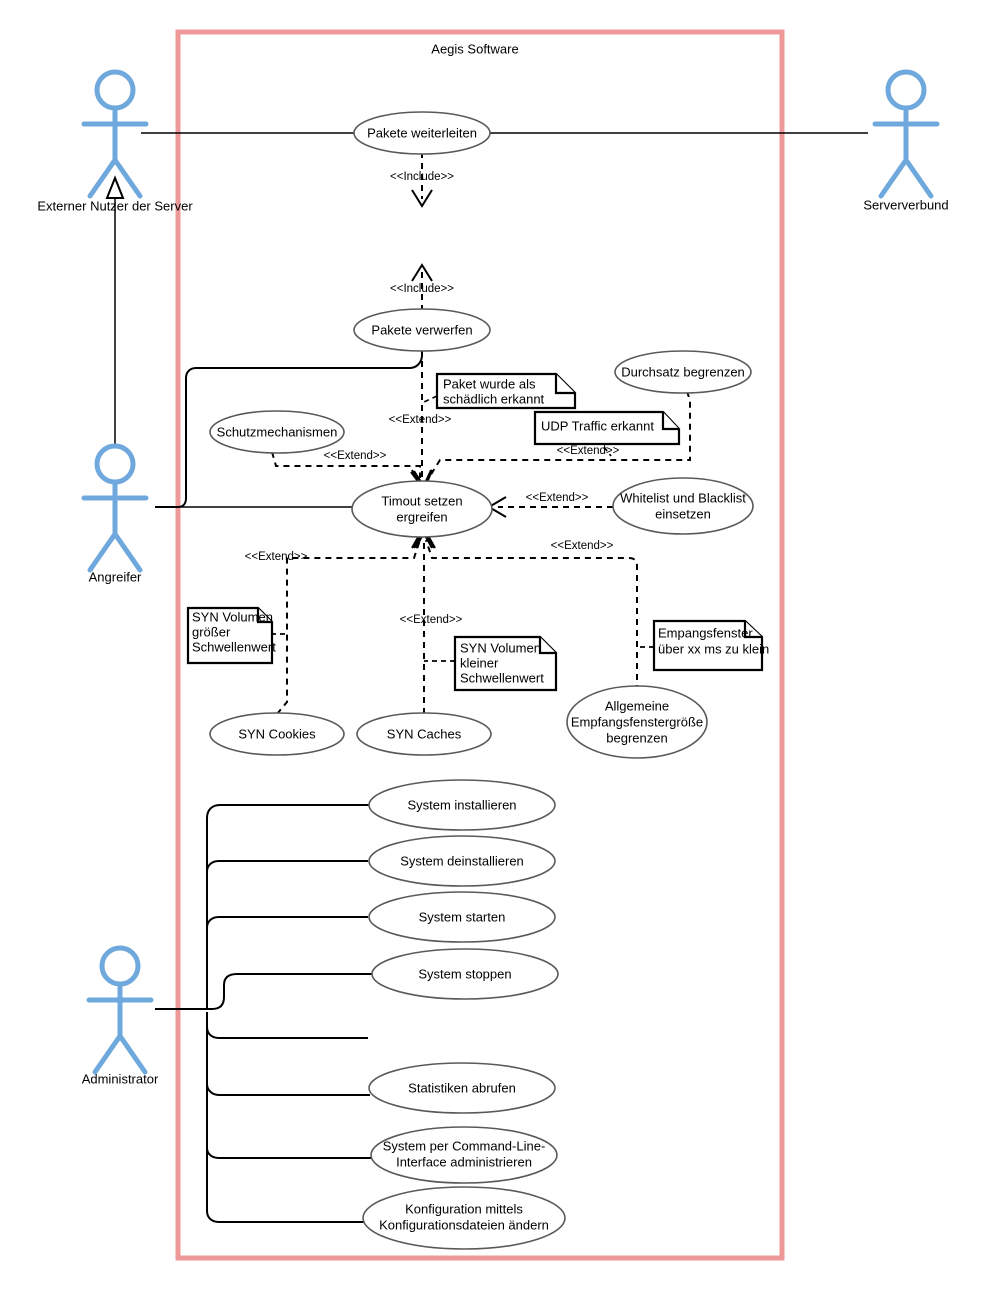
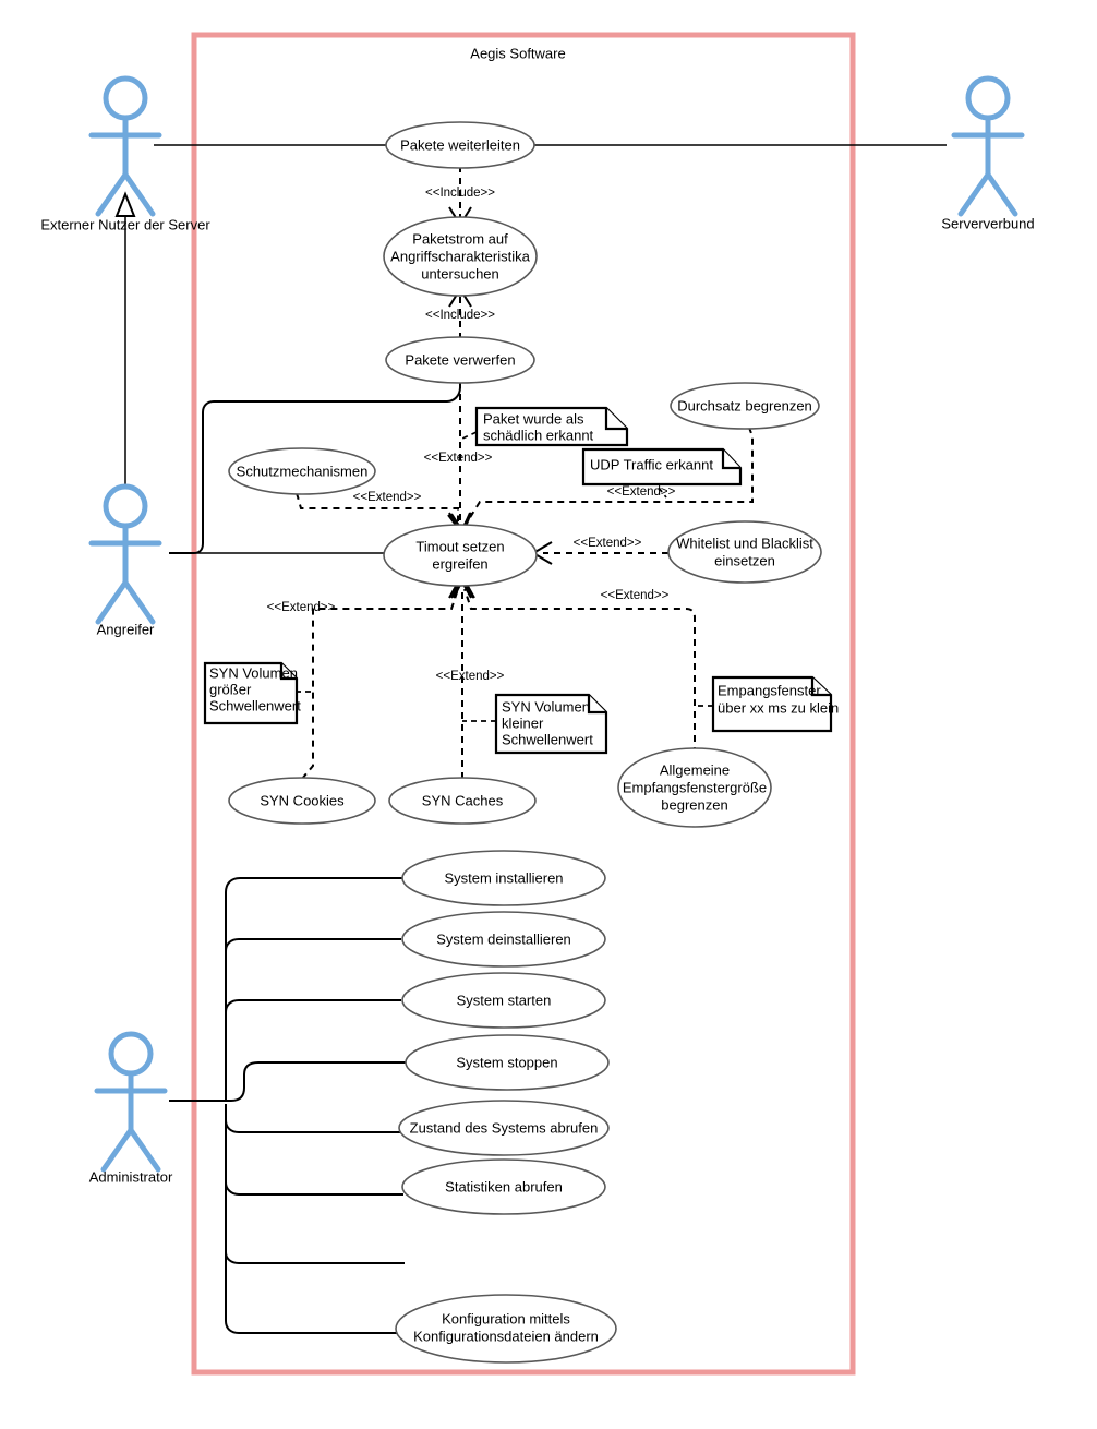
  Paket wurde als
  schädlich erkannt
  UDP Traffic erkannt
  SYN Volumen
  größer
  Schwellenwert
  SYN Volumen
  kleiner
  Schwellenwert
  Empangsfenster
  über xx ms zu klein
  Pakete weiterleiten
+ Paketstrom auf
+ Angriffscharakteristika
+ untersuchen
  Pakete verwerfen
  Schutzmechanismen
  Durchsatz begrenzen
  Timout setzen
  ergreifen
  Whitelist und Blacklist
  einsetzen
  SYN Cookies
  SYN Caches
  Allgemeine
  Empfangsfenstergröße
  begrenzen
  System installieren
  System deinstallieren
  System starten
  System stoppen
+ Zustand des Systems abrufen
  Statistiken abrufen
- System per Command-Line-
- Interface administrieren
  Konfiguration mittels
  Konfigurationsdateien ändern
  <<Include>>
  <<Include>>
  <<Extend>>
  <<Extend>>
  <<Extend>>
  <<Extend>>
  <<Extend>>
  <<Extend>>
  <<Extend>>
  Externer Nutzer der Server
  Serververbund
  Angreifer
  Administrator
  Aegis Software
